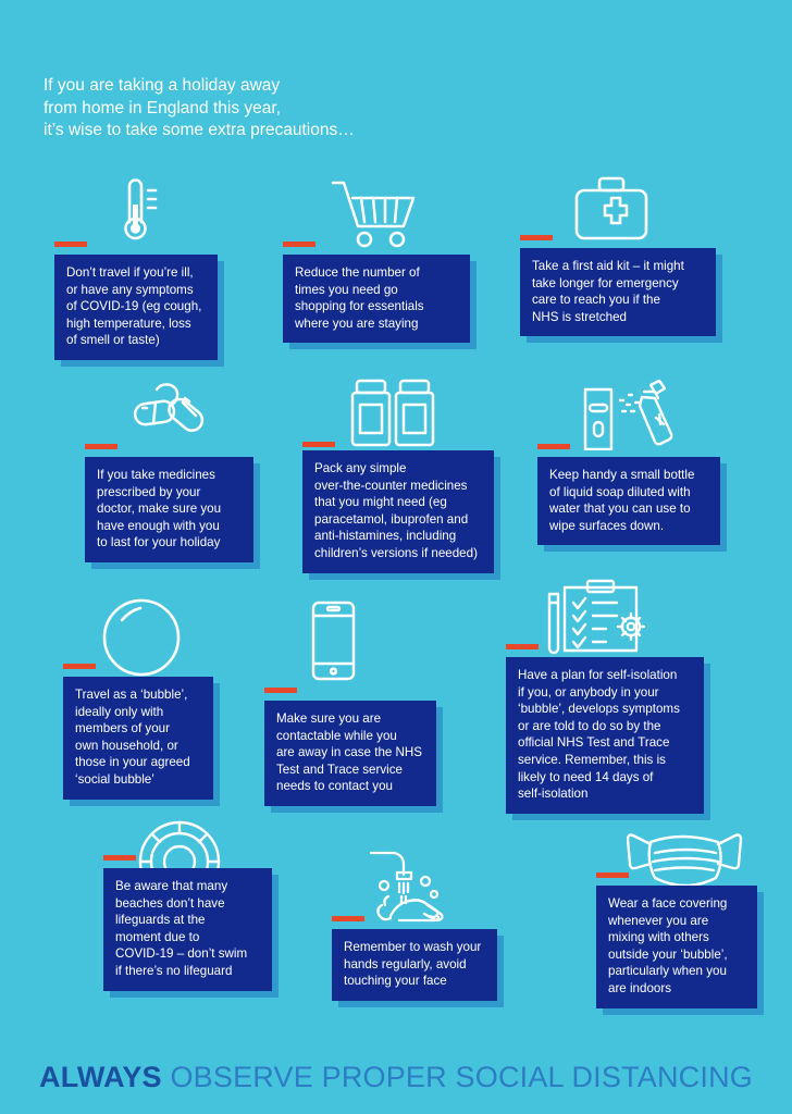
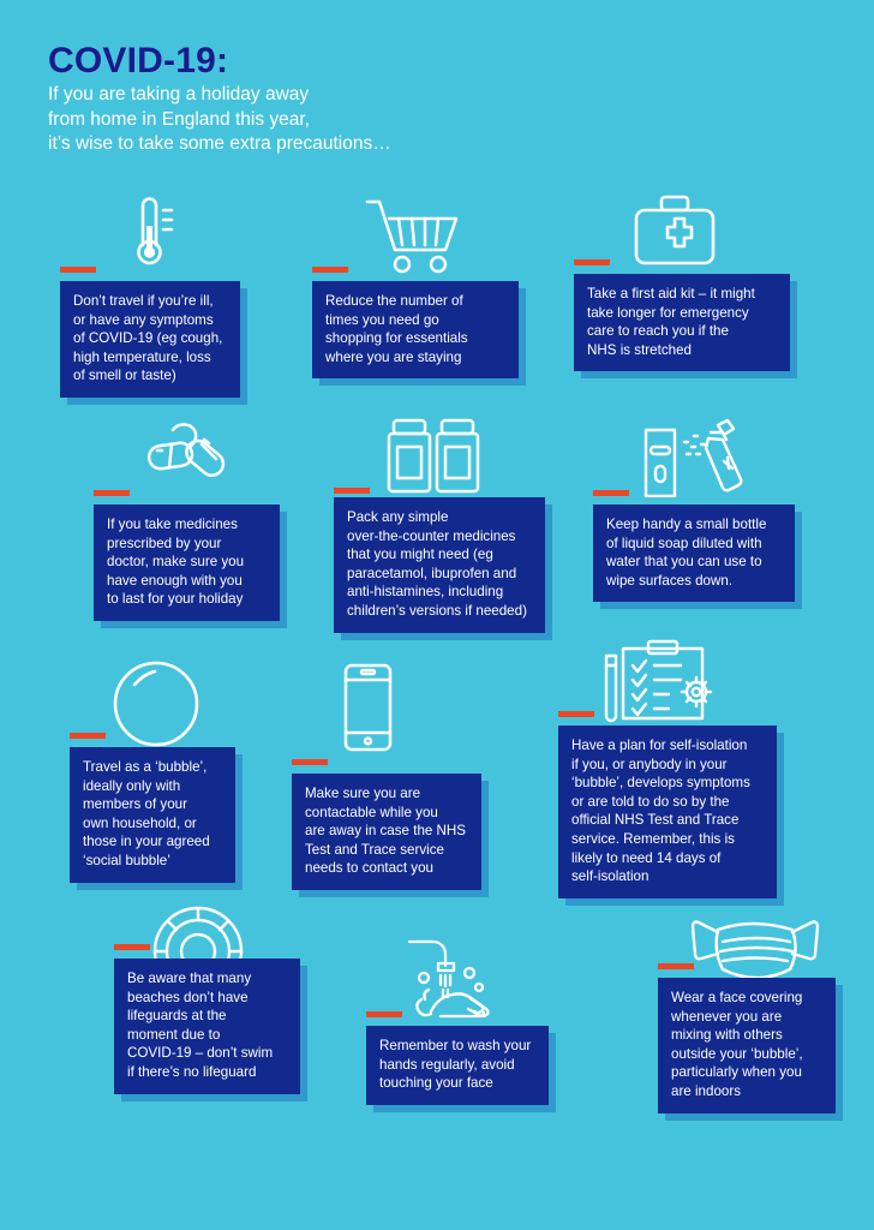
+ COVID-19:
  If you are taking a holiday away
  from home in England this year,
  it’s wise to take some extra precautions…
  Don’t travel if you’re ill,
  or have any symptoms
  of COVID-19 (eg cough,
  high temperature, loss
  of smell or taste)
  Reduce the number of
  times you need go
  shopping for essentials
  where you are staying
  Take a first aid kit – it might
  take longer for emergency
  care to reach you if the
  NHS is stretched
  If you take medicines
  prescribed by your
  doctor, make sure you
  have enough with you
  to last for your holiday
  Pack any simple
  over-the-counter medicines
  that you might need (eg
  paracetamol, ibuprofen and
  anti-histamines, including
  children’s versions if needed)
  Keep handy a small bottle
  of liquid soap diluted with
  water that you can use to
  wipe surfaces down.
  Travel as a ‘bubble’,
  ideally only with
  members of your
  own household, or
  those in your agreed
  ‘social bubble’
  Make sure you are
  contactable while you
  are away in case the NHS
  Test and Trace service
  needs to contact you
  Have a plan for self-isolation
  if you, or anybody in your
  ‘bubble’, develops symptoms
  or are told to do so by the
  official NHS Test and Trace
  service. Remember, this is
  likely to need 14 days of
  self-isolation
  Be aware that many
  beaches don’t have
  lifeguards at the
  moment due to
  COVID-19 – don’t swim
  if there’s no lifeguard
  Remember to wash your
  hands regularly, avoid
  touching your face
  Wear a face covering
  whenever you are
  mixing with others
  outside your ‘bubble’,
  particularly when you
  are indoors
- ALWAYS OBSERVE PROPER SOCIAL DISTANCING
